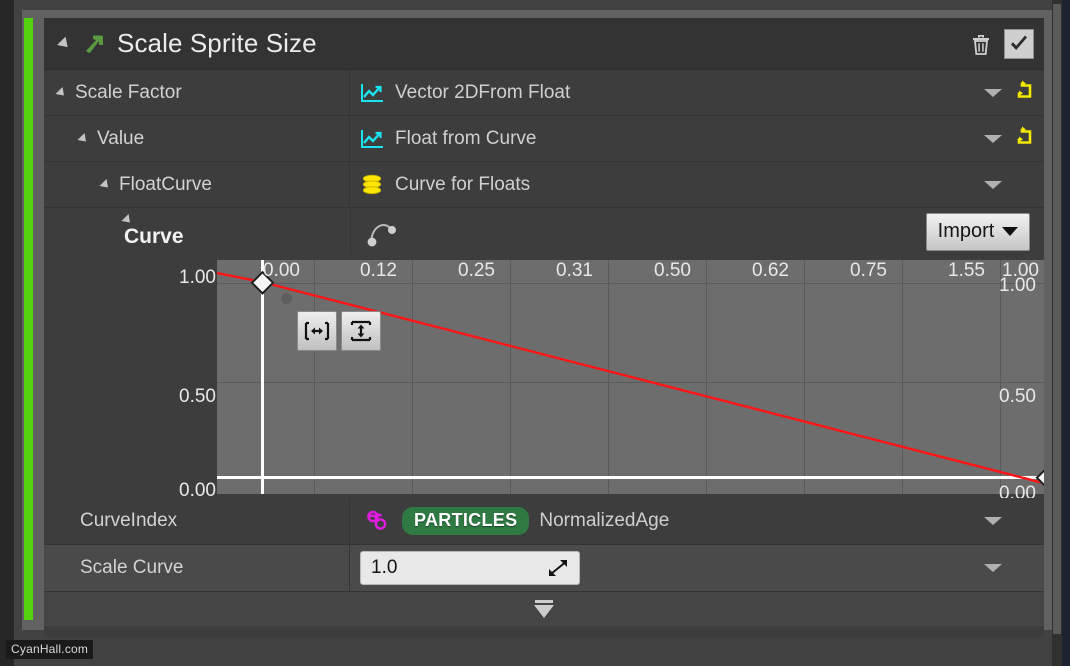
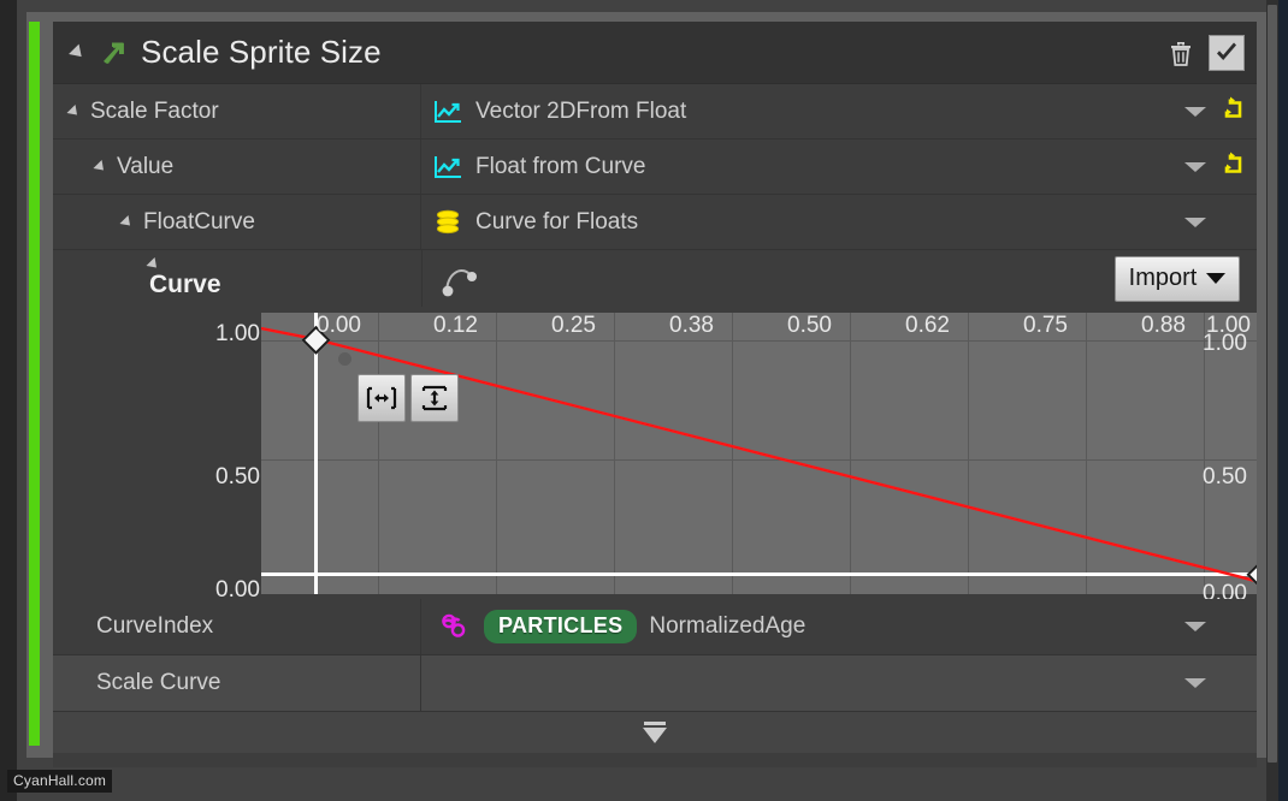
  Scale Sprite Size
  Scale Factor
  Vector 2DFrom Float
  Value
  Float from Curve
  FloatCurve
  Curve for Floats
  Curve
  Import
  1.00
  0.50
  0.00
  0.00
  0.12
  0.25
- 0.31
+ 0.38
  0.50
  0.62
  0.75
- 1.55
+ 0.88
  1.00
  1.00
  0.50
  0.00
  CurveIndex
  PARTICLES
  NormalizedAge
  Scale Curve
- 1.0
  CyanHall.com
